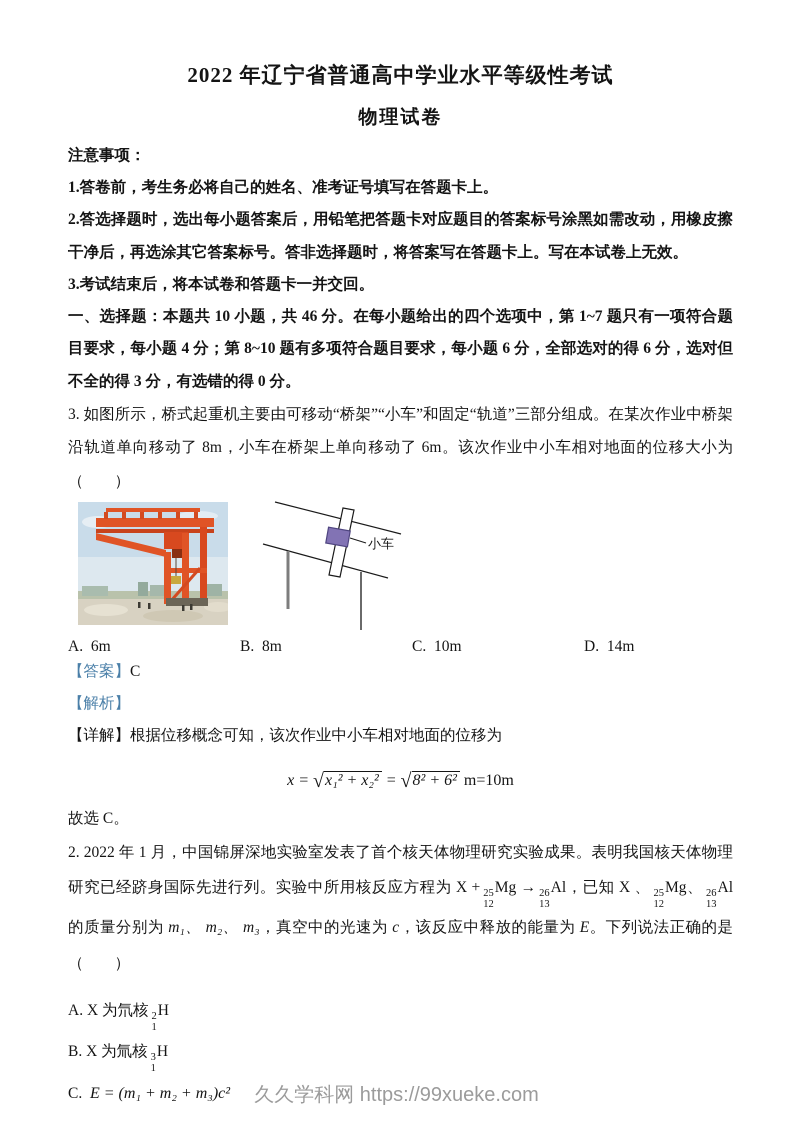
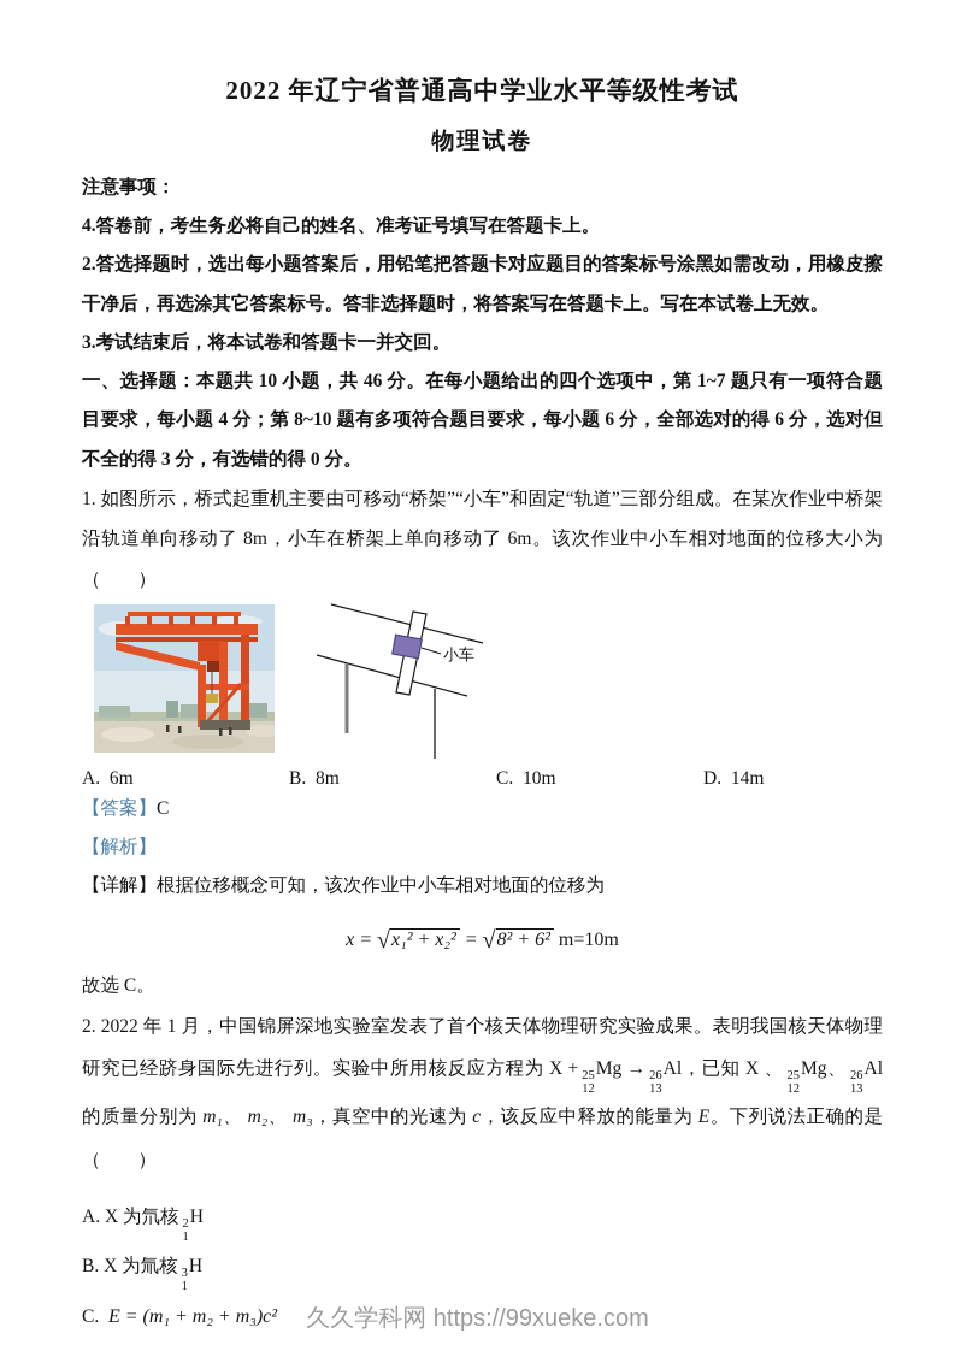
  2022 年辽宁省普通高中学业水平等级性考试
  物理试卷
  注意事项：
- 1.答卷前，考生务必将自己的姓名、准考证号填写在答题卡上。
+ 4.答卷前，考生务必将自己的姓名、准考证号填写在答题卡上。
  2.答选择题时，选出每小题答案后，用铅笔把答题卡对应题目的答案标号涂黑如需改动，用橡皮擦干净后，再选涂其它答案标号。答非选择题时，将答案写在答题卡上。写在本试卷上无效。
  3.考试结束后，将本试卷和答题卡一并交回。
  一、选择题：本题共 10 小题，共 46 分。在每小题给出的四个选项中，第 1~7 题只有一项符合题目要求，每小题 4 分；第 8~10 题有多项符合题目要求，每小题 6 分，全部选对的得 6 分，选对但不全的得 3 分，有选错的得 0 分。
- 3. 如图所示，桥式起重机主要由可移动“桥架”“小车”和固定“轨道”三部分组成。在某次作业中桥架沿轨道单向移动了 8m，小车在桥架上单向移动了 6m。该次作业中小车相对地面的位移大小为（ ）
+ 1. 如图所示，桥式起重机主要由可移动“桥架”“小车”和固定“轨道”三部分组成。在某次作业中桥架沿轨道单向移动了 8m，小车在桥架上单向移动了 6m。该次作业中小车相对地面的位移大小为（ ）
  小车
  A. 6m
  B. 8m
  C. 10m
  D. 14m
  【答案】C
  【解析】
  【详解】根据位移概念可知，该次作业中小车相对地面的位移为
  x = √x₁² + x₂² = √8² + 6² m=10m
  故选 C。
  2. 2022 年 1 月，中国锦屏深地实验室发表了首个核天体物理研究实验成果。表明我国核天体物理研究已经跻身国际先进行列。实验中所用核反应方程为 X +
  25
  12
  Mg →
  26
  13
  Al，已知 X 、
  25
  12
  Mg、
  26
  13
  Al 的质量分别为 m₁、 m₂、 m₃，真空中的光速为 c，该反应中释放的能量为 E。下列说法正确的是（ ）
  A. X 为氘核
  2
  1
  H
  B. X 为氚核
  3
  1
  H
  C. E = (m₁ + m₂ + m₃)c²
  久久学科网 https://99xueke.com
